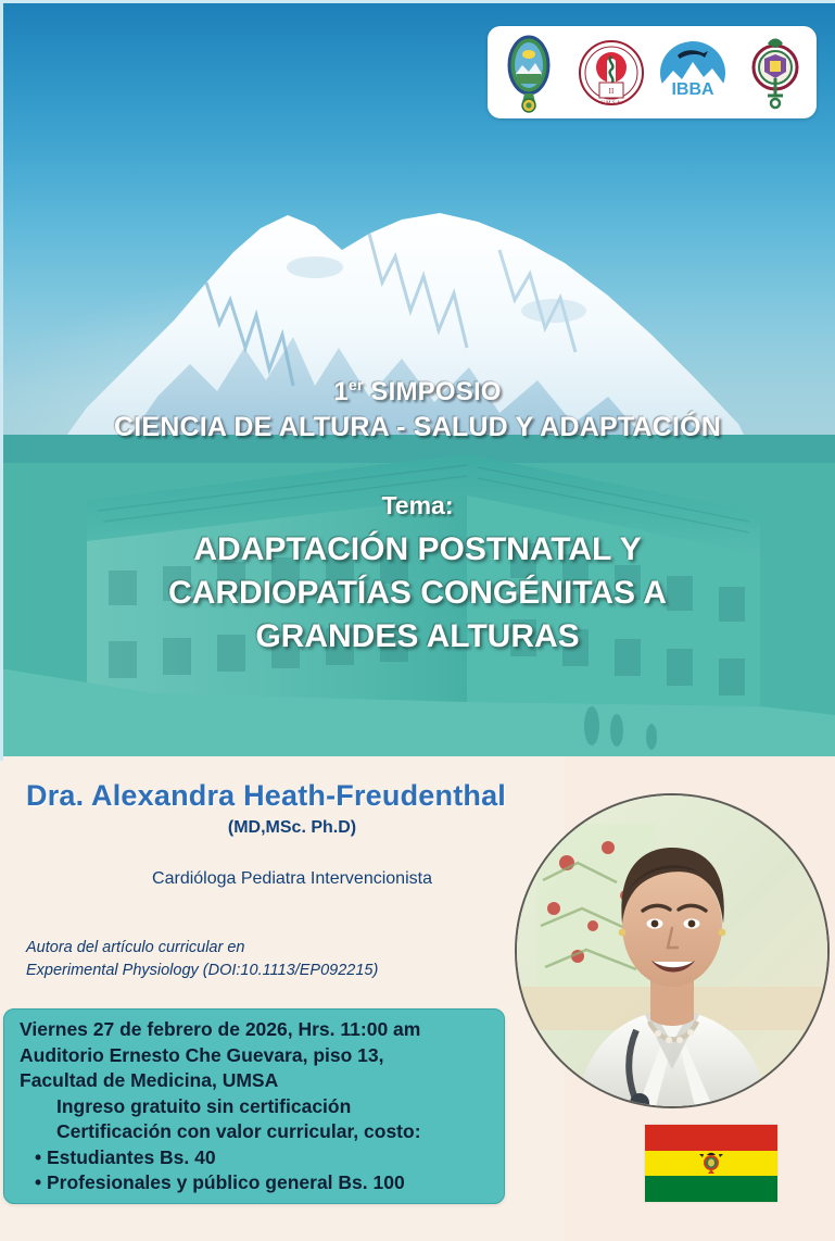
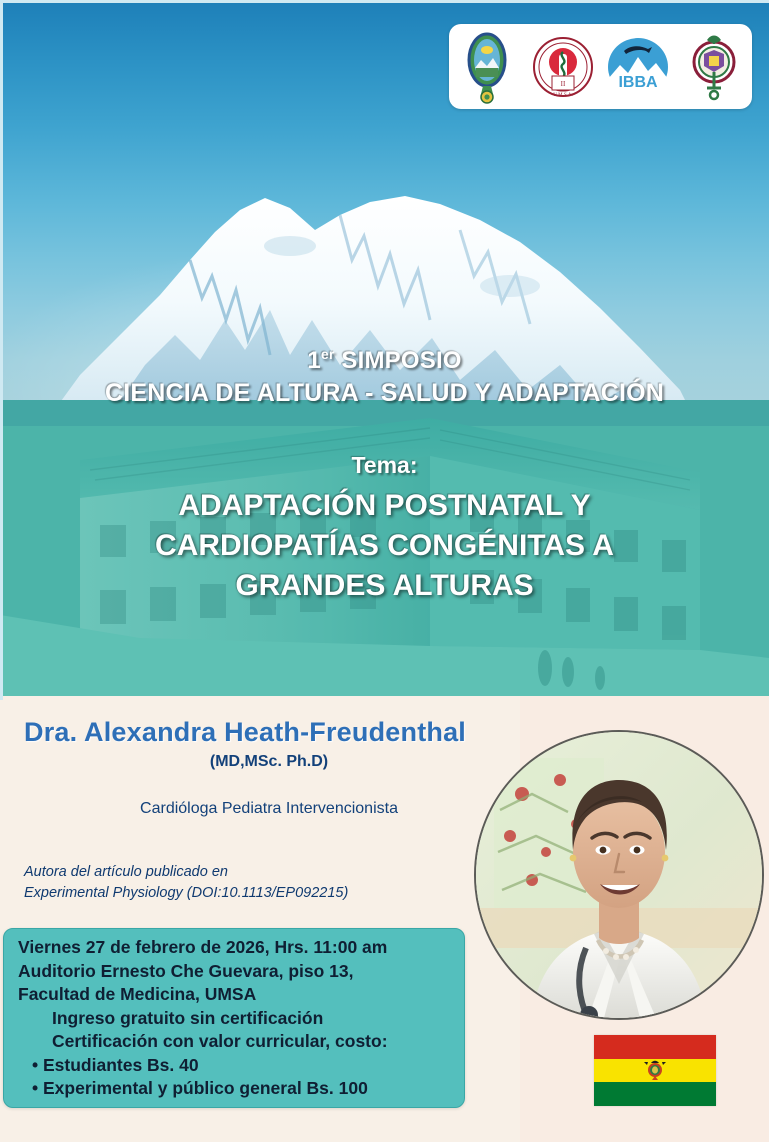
  II
  IBBA
  1er SIMPOSIO
  CIENCIA DE ALTURA - SALUD Y ADAPTACIÓN
  Tema:
  ADAPTACIÓN POSTNATAL Y
  CARDIOPATÍAS CONGÉNITAS A
  GRANDES ALTURAS
  Dra. Alexandra Heath-Freudenthal
  (MD,MSc. Ph.D)
  Cardióloga Pediatra Intervencionista
- Autora del artículo curricular en
+ Autora del artículo publicado en
  Experimental Physiology (DOI:10.1113/EP092215)
  Viernes 27 de febrero de 2026, Hrs. 11:00 am
  Auditorio Ernesto Che Guevara, piso 13,
  Facultad de Medicina, UMSA
  Ingreso gratuito sin certificación
  Certificación con valor curricular, costo:
  • Estudiantes Bs. 40
- • Profesionales y público general Bs. 100
+ • Experimental y público general Bs. 100
